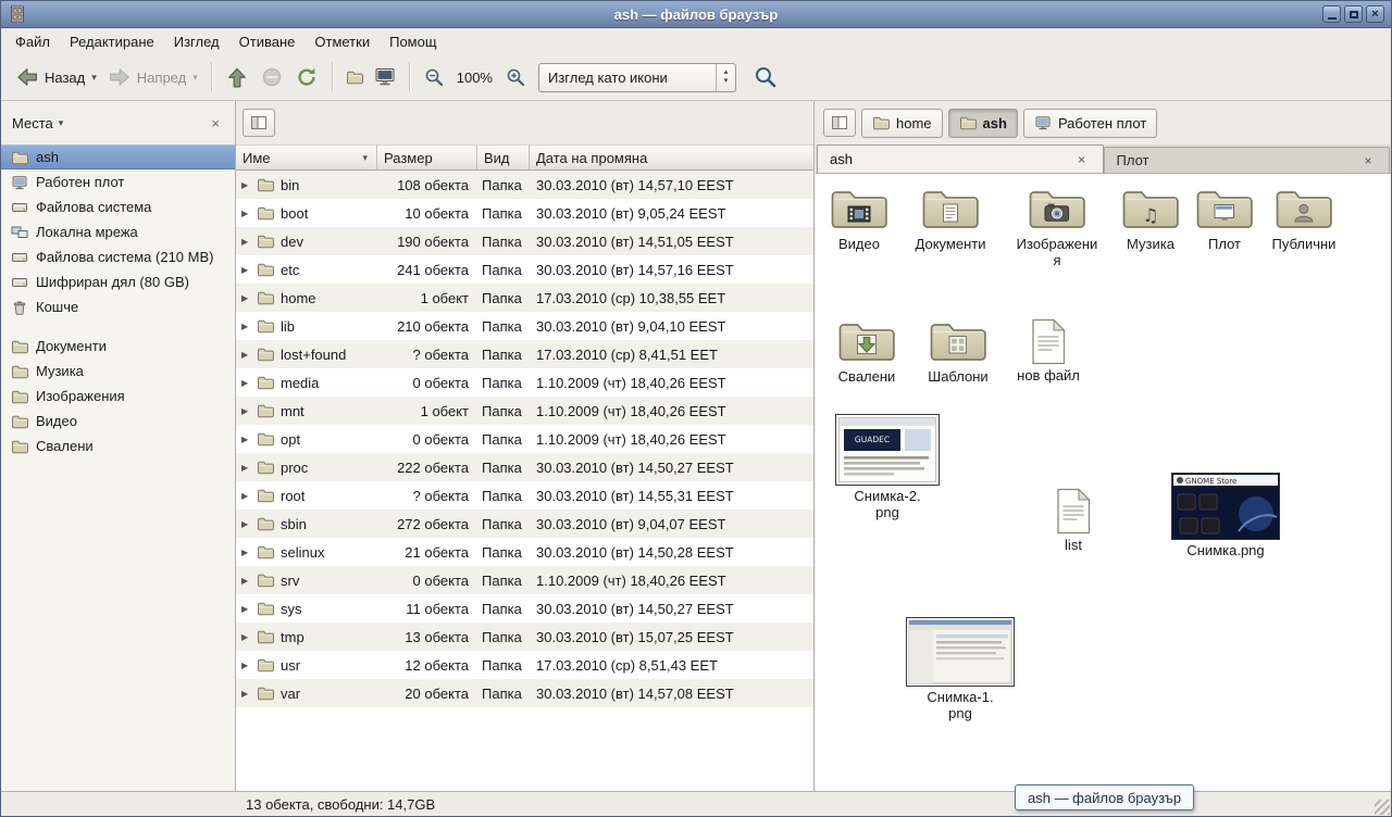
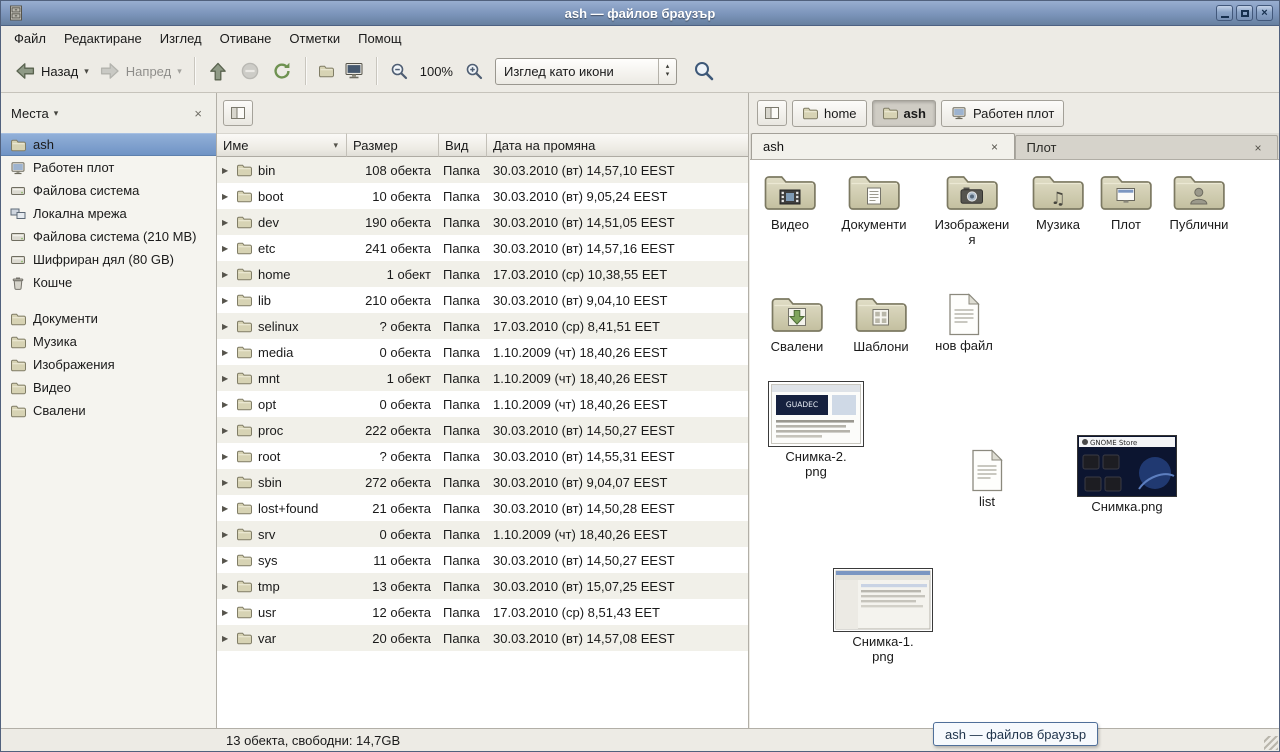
  ash — файлов браузър
  ×
  Файл
  Редактиране
  Изглед
  Отиване
  Отметки
  Помощ
  Назад
  ▾
  Напред
  ▾
  100%
  Изглед като икони
  Места
  ▾
  ×
  ash
  Работен плот
  Файлова система
  Локална мрежа
  Файлова система (210 MB)
  Шифриран дял (80 GB)
  Кошче
  Документи
  Музика
  Изображения
  Видео
  Свалени
  Име
  ▾
  Размер
  Вид
  Дата на промяна
  ▶
  bin
  108 обекта
  Папка
  30.03.2010 (вт) 14,57,10 EEST
  ▶
  boot
  10 обекта
  Папка
  30.03.2010 (вт) 9,05,24 EEST
  ▶
  dev
  190 обекта
  Папка
  30.03.2010 (вт) 14,51,05 EEST
  ▶
  etc
  241 обекта
  Папка
  30.03.2010 (вт) 14,57,16 EEST
  ▶
  home
  1 обект
  Папка
  17.03.2010 (ср) 10,38,55 EET
  ▶
  lib
  210 обекта
  Папка
  30.03.2010 (вт) 9,04,10 EEST
  ▶
- lost+found
+ selinux
  ? обекта
  Папка
  17.03.2010 (ср) 8,41,51 EET
  ▶
  media
  0 обекта
  Папка
  1.10.2009 (чт) 18,40,26 EEST
  ▶
  mnt
  1 обект
  Папка
  1.10.2009 (чт) 18,40,26 EEST
  ▶
  opt
  0 обекта
  Папка
  1.10.2009 (чт) 18,40,26 EEST
  ▶
  proc
  222 обекта
  Папка
  30.03.2010 (вт) 14,50,27 EEST
  ▶
  root
  ? обекта
  Папка
  30.03.2010 (вт) 14,55,31 EEST
  ▶
  sbin
  272 обекта
  Папка
  30.03.2010 (вт) 9,04,07 EEST
  ▶
- selinux
+ lost+found
  21 обекта
  Папка
  30.03.2010 (вт) 14,50,28 EEST
  ▶
  srv
  0 обекта
  Папка
  1.10.2009 (чт) 18,40,26 EEST
  ▶
  sys
  11 обекта
  Папка
  30.03.2010 (вт) 14,50,27 EEST
  ▶
  tmp
  13 обекта
  Папка
  30.03.2010 (вт) 15,07,25 EEST
  ▶
  usr
  12 обекта
  Папка
  17.03.2010 (ср) 8,51,43 EET
  ▶
  var
  20 обекта
  Папка
  30.03.2010 (вт) 14,57,08 EEST
  home
  ash
  Работен плот
  ash
  ×
  Плот
  ×
  Видео
  Документи
  Изображения
  ♫
  Музика
  Плот
  Публични
  Свалени
  Шаблони
  нов файл
  GUADEC
  Снимка-2.png
  list
  GNOME Store
  Снимка.png
  Снимка-1.png
  13 обекта, свободни: 14,7GB
  ash — файлов браузър
